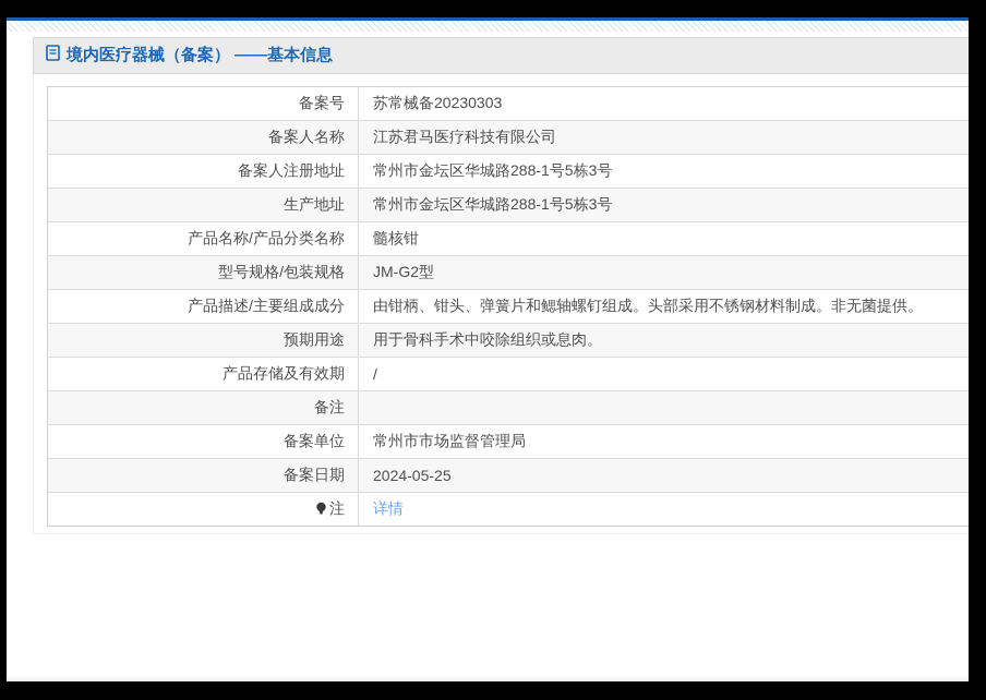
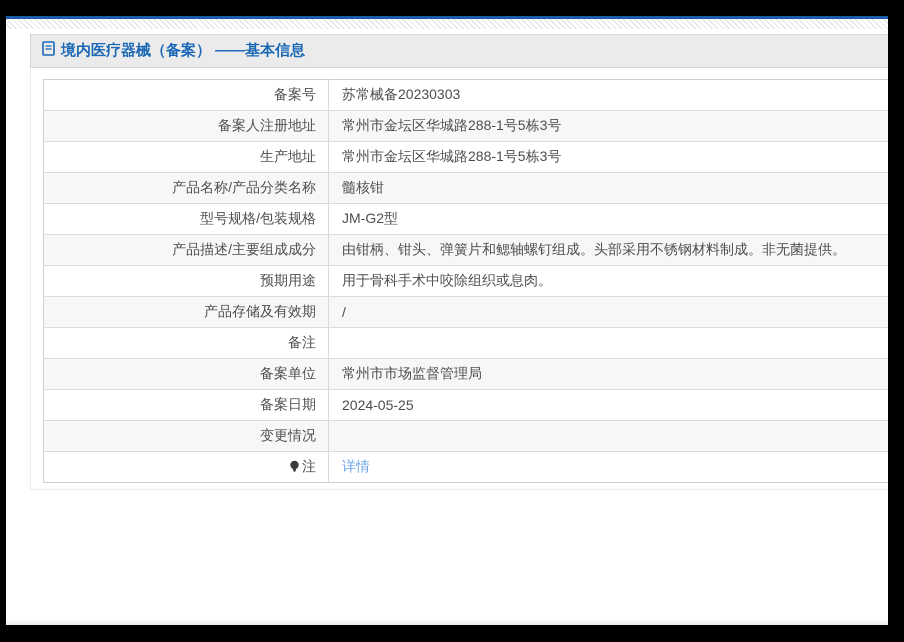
  境内医疗器械（备案） ——基本信息
  备案号	苏常械备20230303
- 备案人名称	江苏君马医疗科技有限公司
  备案人注册地址	常州市金坛区华城路288-1号5栋3号
  生产地址	常州市金坛区华城路288-1号5栋3号
  产品名称/产品分类名称	髓核钳
  型号规格/包装规格	JM-G2型
  产品描述/主要组成成分	由钳柄、钳头、弹簧片和鳃轴螺钉组成。头部采用不锈钢材料制成。非无菌提供。
  预期用途	用于骨科手术中咬除组织或息肉。
  产品存储及有效期	/
  备注
  备案单位	常州市市场监督管理局
  备案日期	2024-05-25
+ 变更情况
  注	详情
